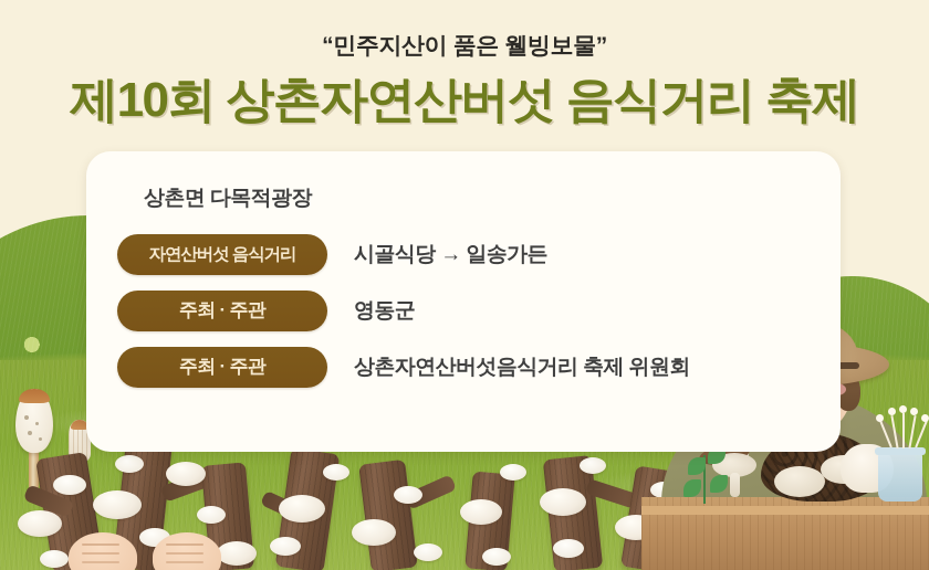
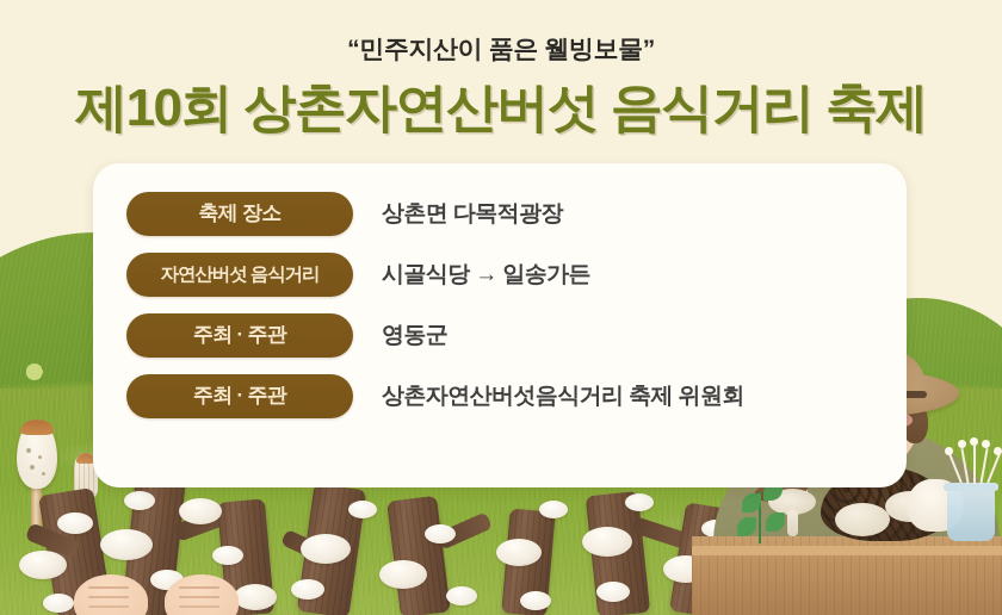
  “민주지산이 품은 웰빙보물”
  제10회 상촌자연산버섯 음식거리 축제
+ 축제 장소
  상촌면 다목적광장
  자연산버섯 음식거리
  시골식당 → 일송가든
  주최 · 주관
  영동군
  주최 · 주관
  상촌자연산버섯음식거리 축제 위원회
